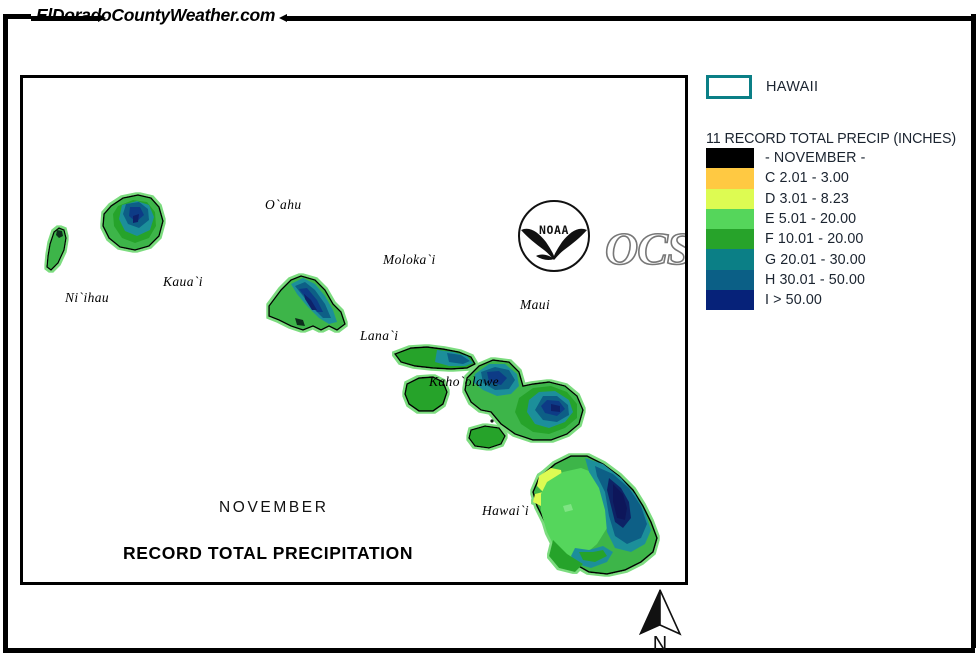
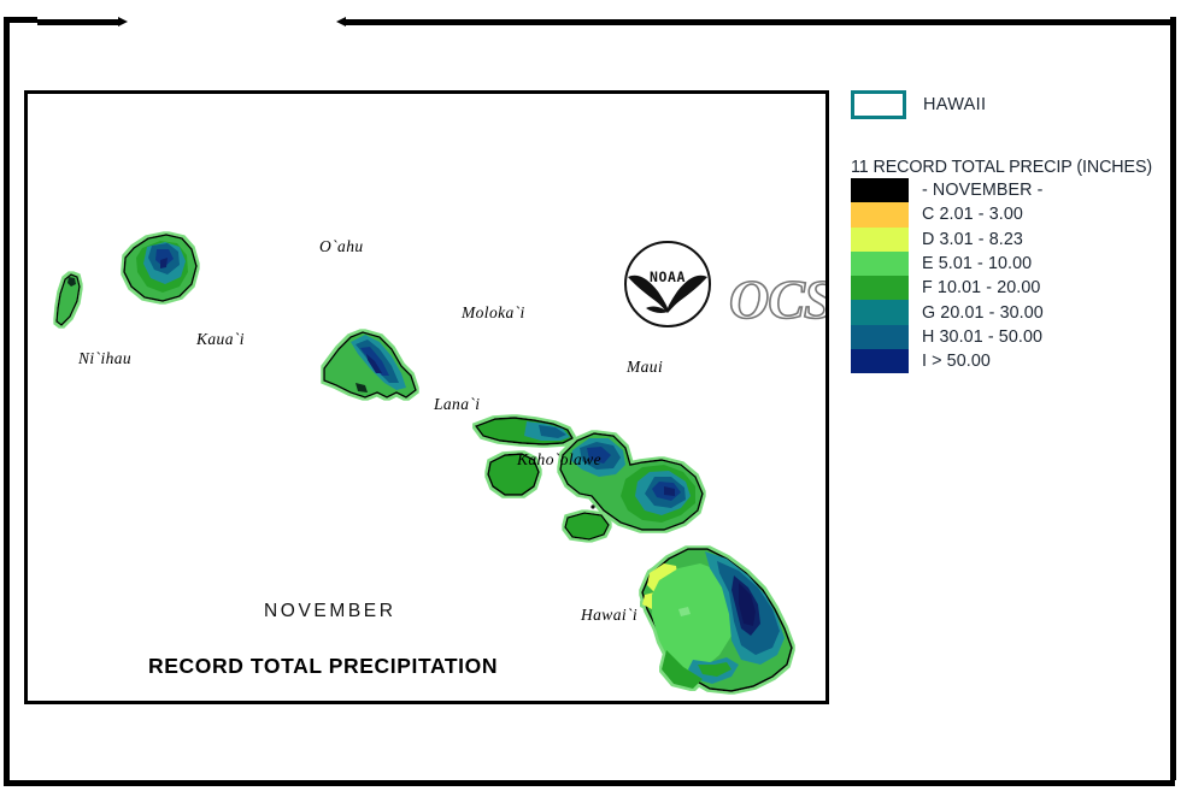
- ElDoradoCountyWeather.com
  Ni`ihau
  Kaua`i
  O`ahu
  Moloka`i
  Lana`i
  Maui
  Kaho`olawe
  Hawai`i
  NOVEMBER
  RECORD TOTAL PRECIPITATION
  NOAA
  OCS
  HAWAII
  11 RECORD TOTAL PRECIP (INCHES)
  - NOVEMBER -
  C 2.01 - 3.00
  D 3.01 - 8.23
- E 5.01 - 20.00
+ E 5.01 - 10.00
  F 10.01 - 20.00
  G 20.01 - 30.00
  H 30.01 - 50.00
  I > 50.00
- N
